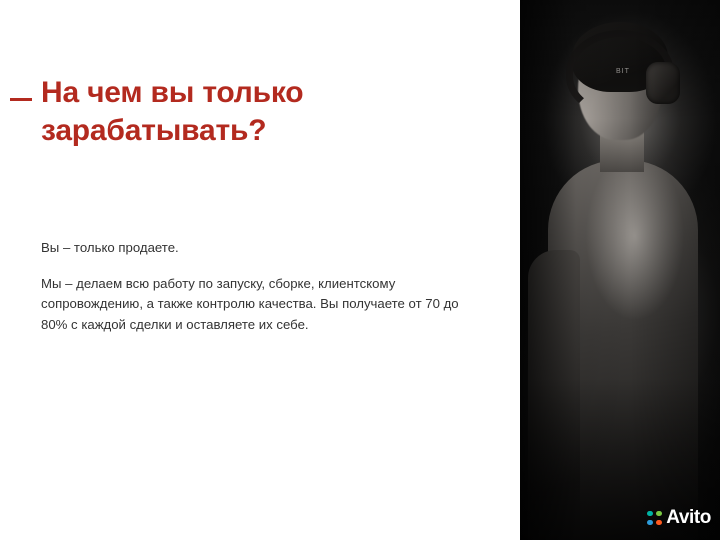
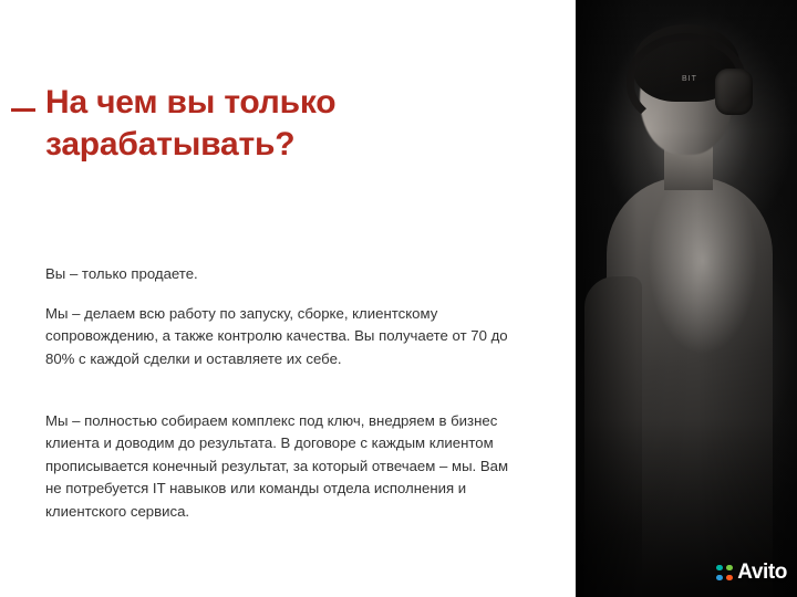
  На чем вы только зарабатывать?
  Вы – только продаете.
  Мы – делаем всю работу по запуску, сборке, клиентскому сопровождению, а также контролю качества. Вы получаете от 70 до 80% с каждой сделки и оставляете их себе.
+ Мы – полностью собираем комплекс под ключ, внедряем в бизнес клиента и доводим до результата. В договоре с каждым клиентом прописывается конечный результат, за который отвечаем – мы. Вам не потребуется IT навыков или команды отдела исполнения и клиентского сервиса.
  Avito
